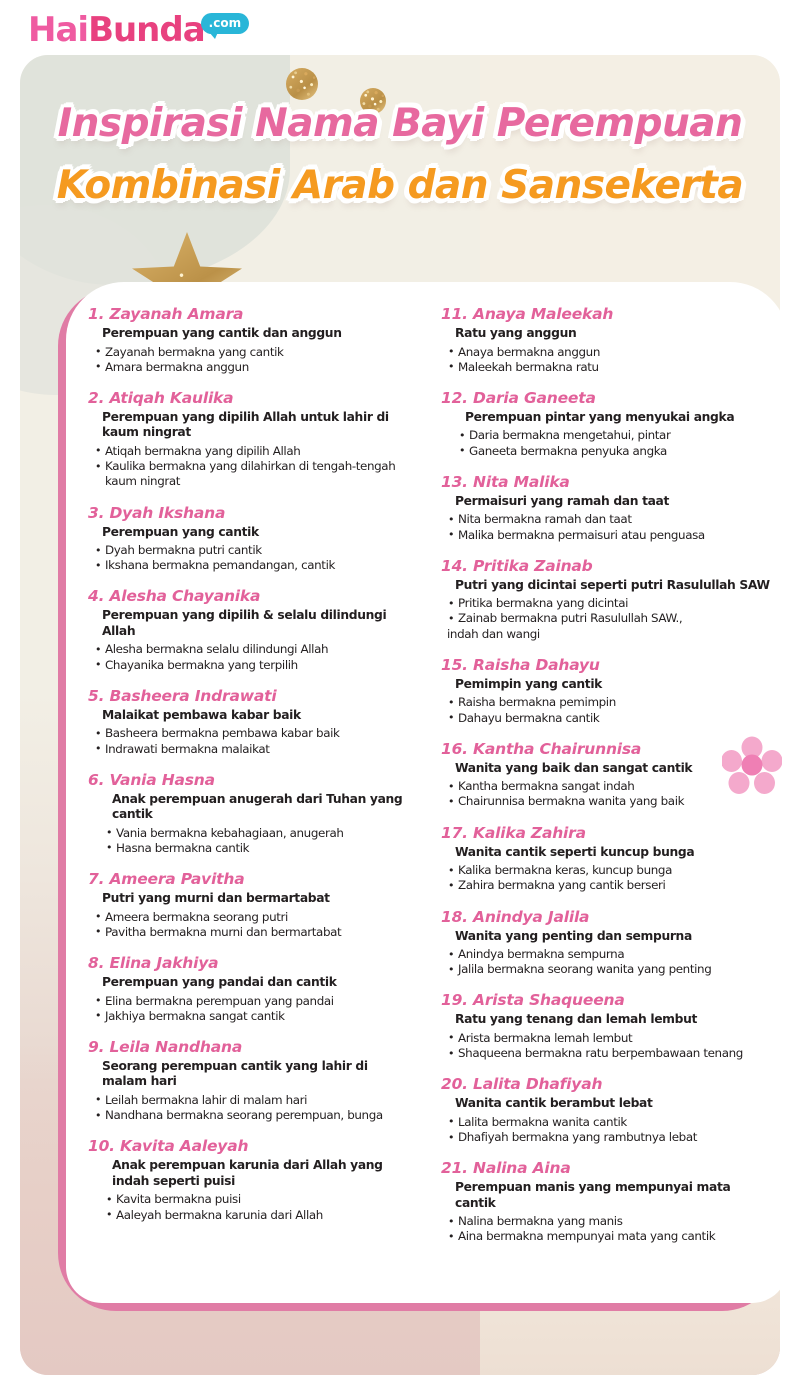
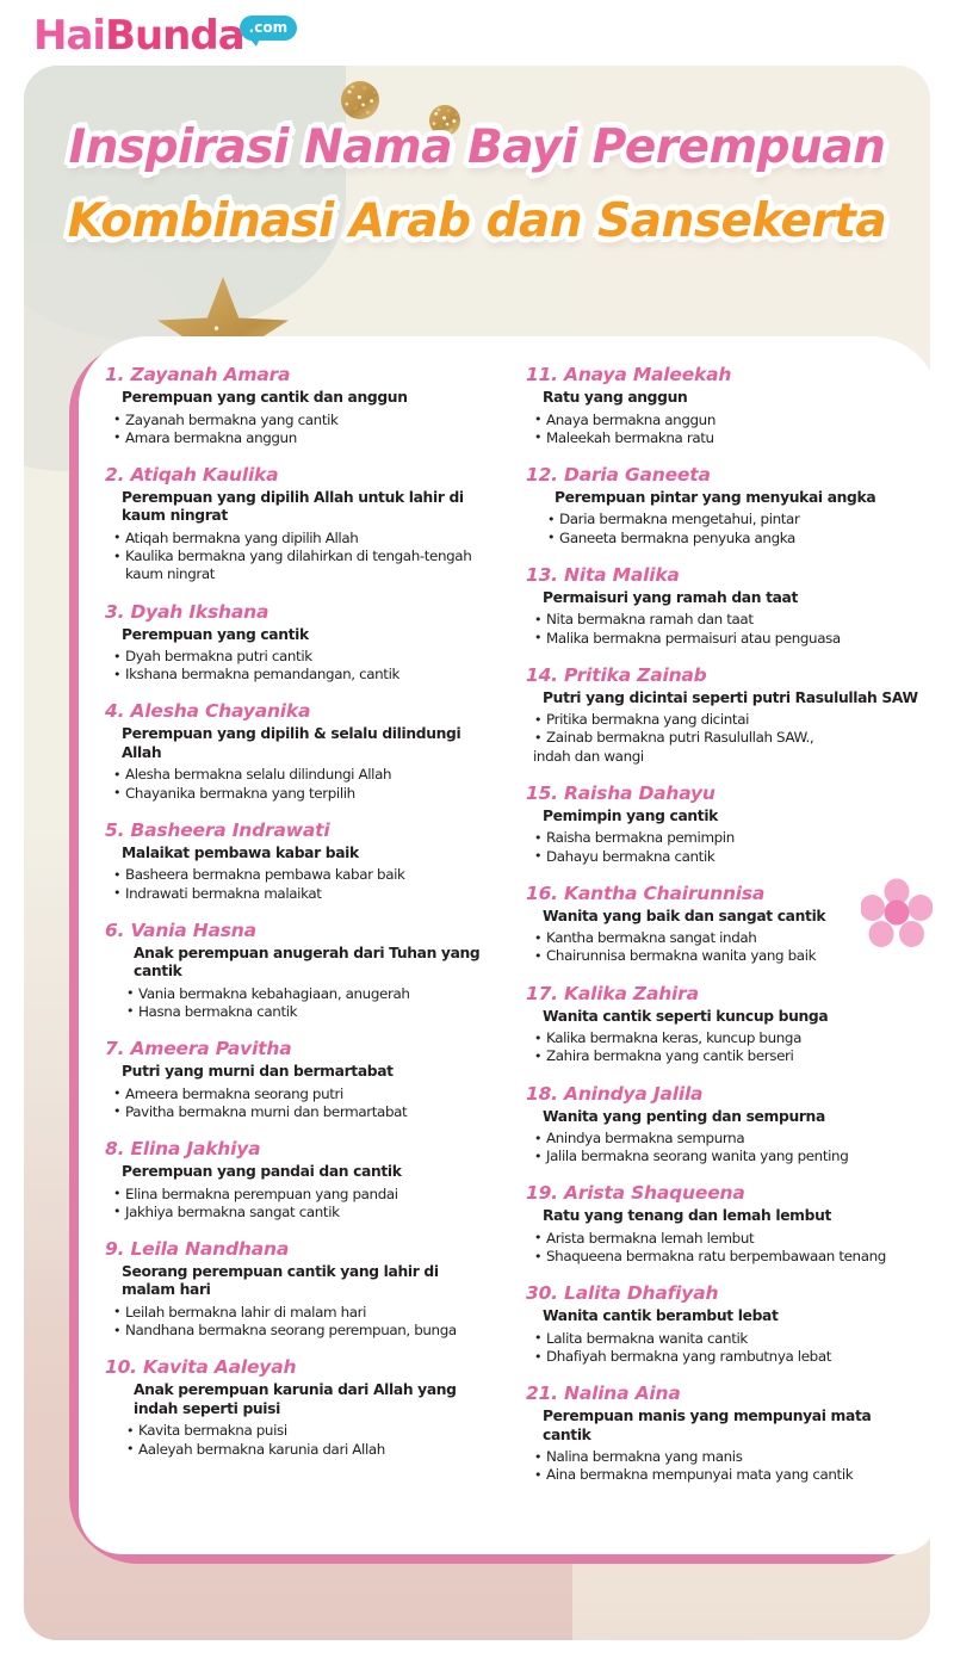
  Hai
  Bunda
  .com
  Inspirasi Nama Bayi Perempuan
  Kombinasi Arab dan Sansekerta
  1. Zayanah Amara
  Perempuan yang cantik dan anggun
  Zayanah bermakna yang cantik
  Amara bermakna anggun
  2. Atiqah Kaulika
  Perempuan yang dipilih Allah untuk lahir di kaum ningrat
  Atiqah bermakna yang dipilih Allah
  Kaulika bermakna yang dilahirkan di tengah-tengah kaum ningrat
  3. Dyah Ikshana
  Perempuan yang cantik
  Dyah bermakna putri cantik
  Ikshana bermakna pemandangan, cantik
  4. Alesha Chayanika
  Perempuan yang dipilih & selalu dilindungi Allah
  Alesha bermakna selalu dilindungi Allah
  Chayanika bermakna yang terpilih
  5. Basheera Indrawati
  Malaikat pembawa kabar baik
  Basheera bermakna pembawa kabar baik
  Indrawati bermakna malaikat
  6. Vania Hasna
  Anak perempuan anugerah dari Tuhan yang cantik
  Vania bermakna kebahagiaan, anugerah
  Hasna bermakna cantik
  7. Ameera Pavitha
  Putri yang murni dan bermartabat
  Ameera bermakna seorang putri
  Pavitha bermakna murni dan bermartabat
  8. Elina Jakhiya
  Perempuan yang pandai dan cantik
  Elina bermakna perempuan yang pandai
  Jakhiya bermakna sangat cantik
  9. Leila Nandhana
  Seorang perempuan cantik yang lahir di malam hari
  Leilah bermakna lahir di malam hari
  Nandhana bermakna seorang perempuan, bunga
  10. Kavita Aaleyah
  Anak perempuan karunia dari Allah yang indah seperti puisi
  Kavita bermakna puisi
  Aaleyah bermakna karunia dari Allah
  11. Anaya Maleekah
  Ratu yang anggun
  Anaya bermakna anggun
  Maleekah bermakna ratu
  12. Daria Ganeeta
  Perempuan pintar yang menyukai angka
  Daria bermakna mengetahui, pintar
  Ganeeta bermakna penyuka angka
  13. Nita Malika
  Permaisuri yang ramah dan taat
  Nita bermakna ramah dan taat
  Malika bermakna permaisuri atau penguasa
  14. Pritika Zainab
  Putri yang dicintai seperti putri Rasulullah SAW
  Pritika bermakna yang dicintai
  Zainab bermakna putri Rasulullah SAW.,
  indah dan wangi
  15. Raisha Dahayu
  Pemimpin yang cantik
  Raisha bermakna pemimpin
  Dahayu bermakna cantik
  16. Kantha Chairunnisa
  Wanita yang baik dan sangat cantik
  Kantha bermakna sangat indah
  Chairunnisa bermakna wanita yang baik
  17. Kalika Zahira
  Wanita cantik seperti kuncup bunga
  Kalika bermakna keras, kuncup bunga
  Zahira bermakna yang cantik berseri
  18. Anindya Jalila
  Wanita yang penting dan sempurna
  Anindya bermakna sempurna
  Jalila bermakna seorang wanita yang penting
  19. Arista Shaqueena
  Ratu yang tenang dan lemah lembut
  Arista bermakna lemah lembut
  Shaqueena bermakna ratu berpembawaan tenang
- 20. Lalita Dhafiyah
+ 30. Lalita Dhafiyah
  Wanita cantik berambut lebat
  Lalita bermakna wanita cantik
  Dhafiyah bermakna yang rambutnya lebat
  21. Nalina Aina
  Perempuan manis yang mempunyai mata cantik
  Nalina bermakna yang manis
  Aina bermakna mempunyai mata yang cantik
